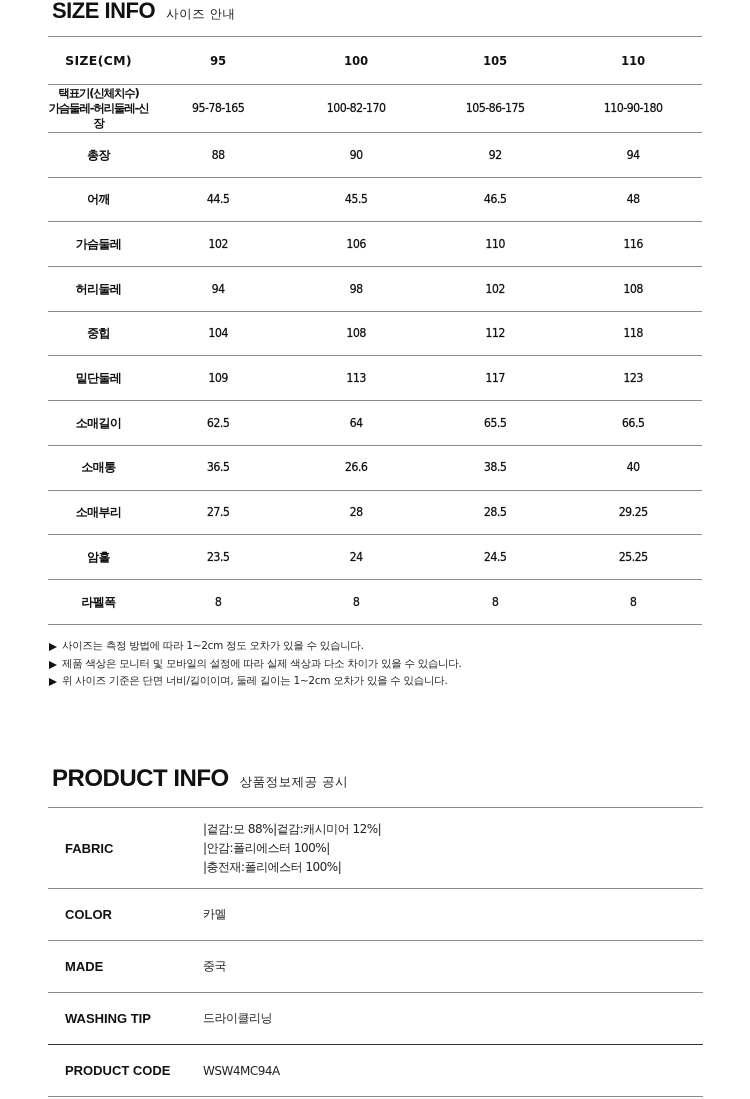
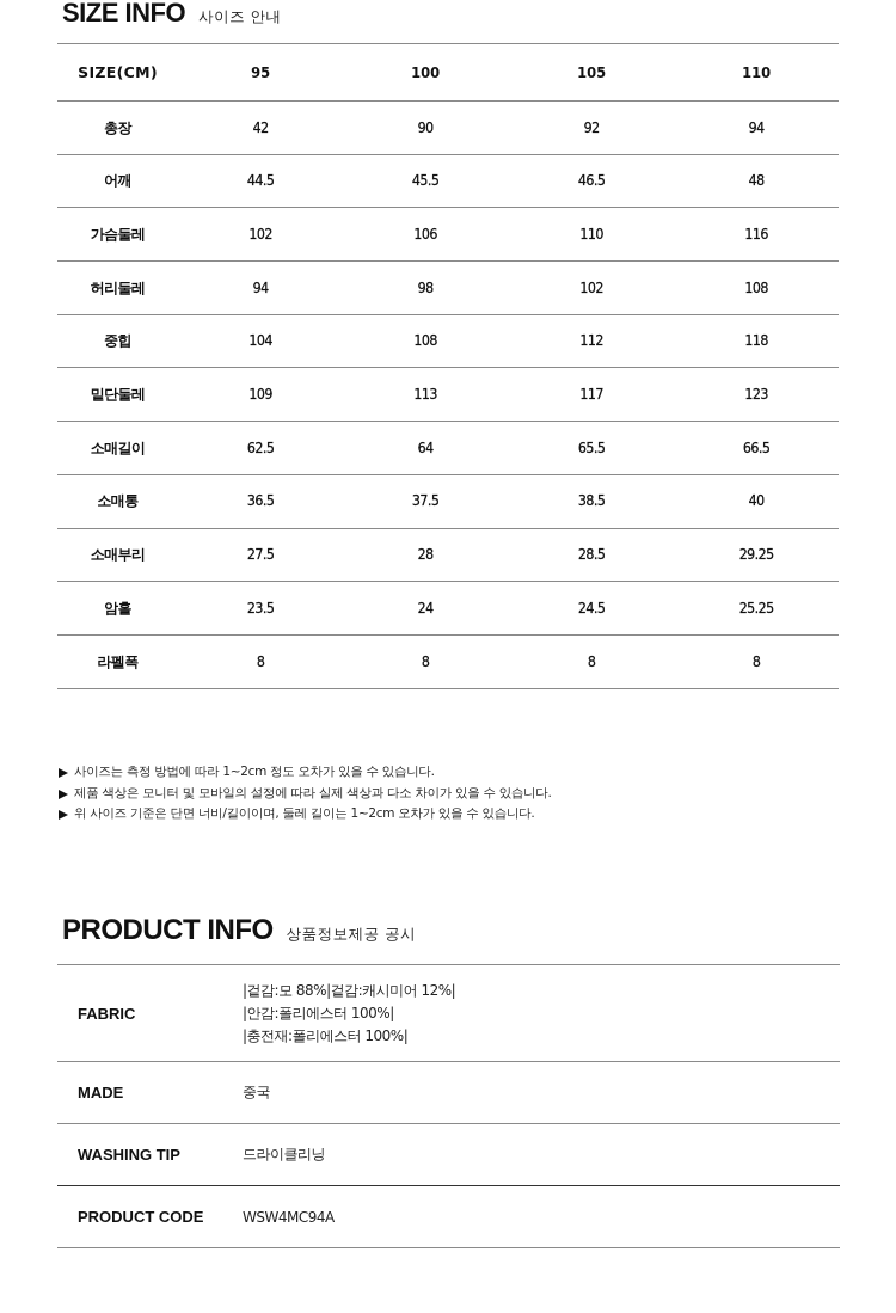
  SIZE INFO
  사이즈 안내
  SIZE(CM)
  95
  100
  105
  110
- 택표기(신체치수)
- 가슴둘레-허리둘레-신장
- 95-78-165
- 100-82-170
- 105-86-175
- 110-90-180
  총장
- 88
+ 42
  90
  92
  94
  어깨
  44.5
  45.5
  46.5
  48
  가슴둘레
  102
  106
  110
  116
  허리둘레
  94
  98
  102
  108
  중힙
  104
  108
  112
  118
  밑단둘레
  109
  113
  117
  123
  소매길이
  62.5
  64
  65.5
  66.5
  소매통
  36.5
- 26.6
+ 37.5
  38.5
  40
  소매부리
  27.5
  28
  28.5
  29.25
  암홀
  23.5
  24
  24.5
  25.25
  라펠폭
  8
  8
  8
  8
  사이즈는 측정 방법에 따라 1~2cm 정도 오차가 있을 수 있습니다.
  제품 색상은 모니터 및 모바일의 설정에 따라 실제 색상과 다소 차이가 있을 수 있습니다.
  위 사이즈 기준은 단면 너비/길이이며, 둘레 길이는 1~2cm 오차가 있을 수 있습니다.
  PRODUCT INFO
  상품정보제공 공시
  FABRIC
  |겉감:모 88%|겉감:캐시미어 12%|
  |안감:폴리에스터 100%|
  |충전재:폴리에스터 100%|
- COLOR
- 카멜
  MADE
  중국
  WASHING TIP
  드라이클리닝
  PRODUCT CODE
  WSW4MC94A
